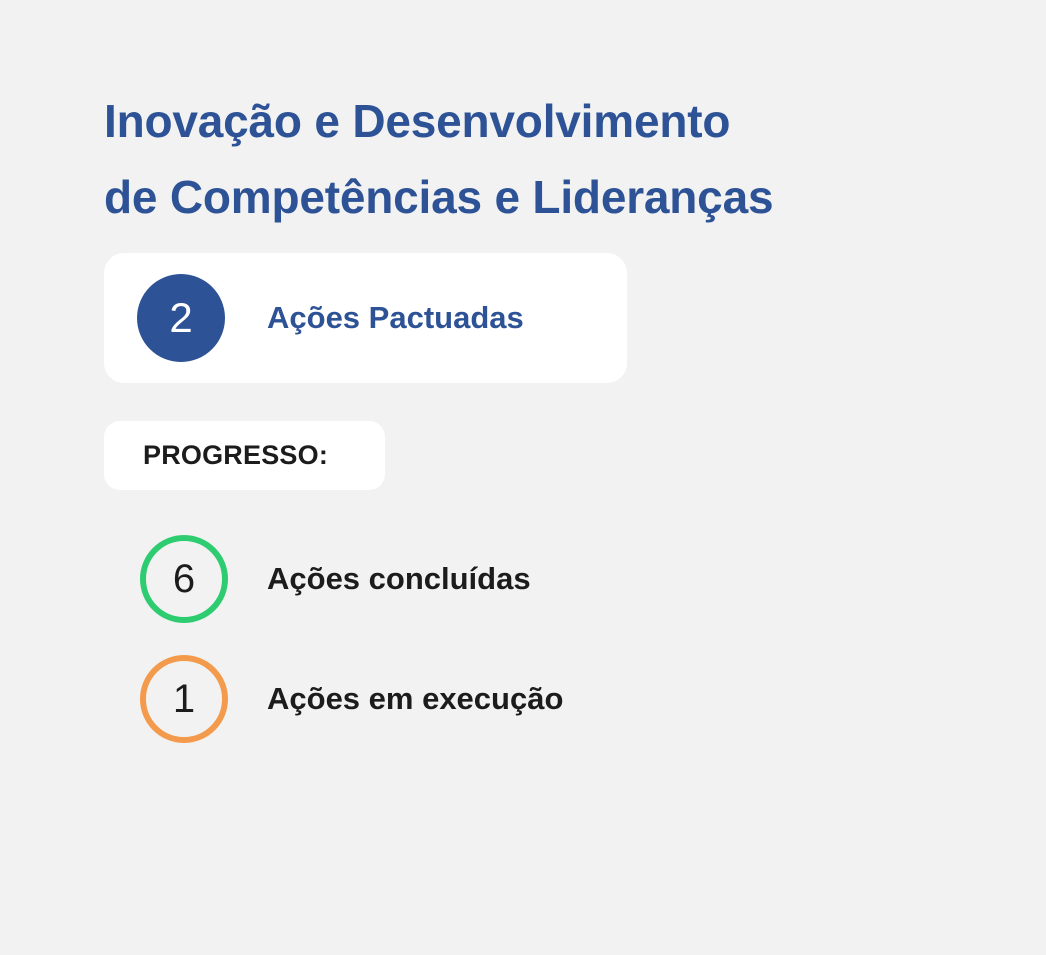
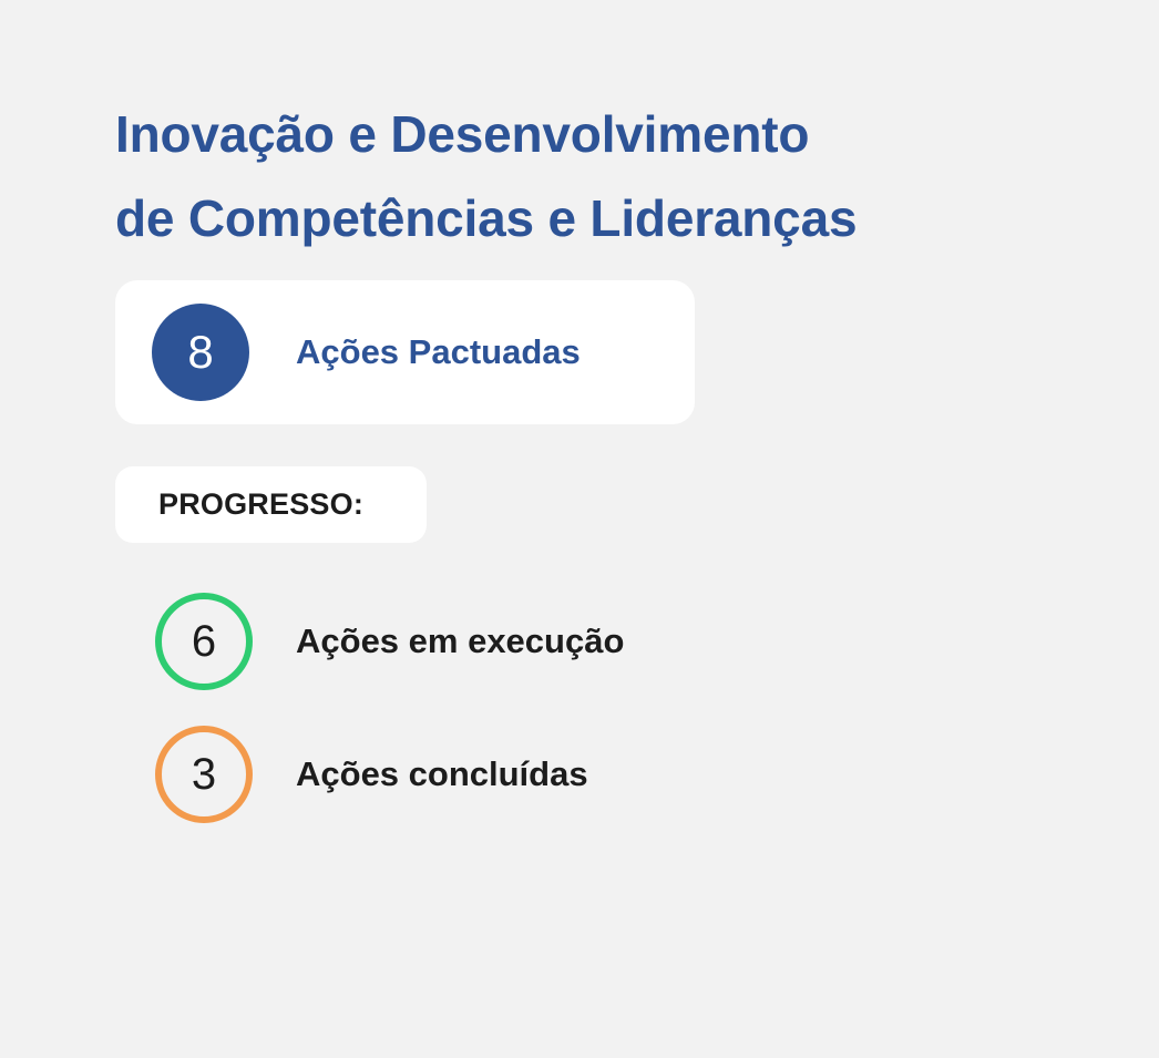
  Inovação e Desenvolvimento
  de Competências e Lideranças
- 2
+ 8
  Ações Pactuadas
  PROGRESSO:
  6
- Ações concluídas
+ Ações em execução
- 1
+ 3
- Ações em execução
+ Ações concluídas
